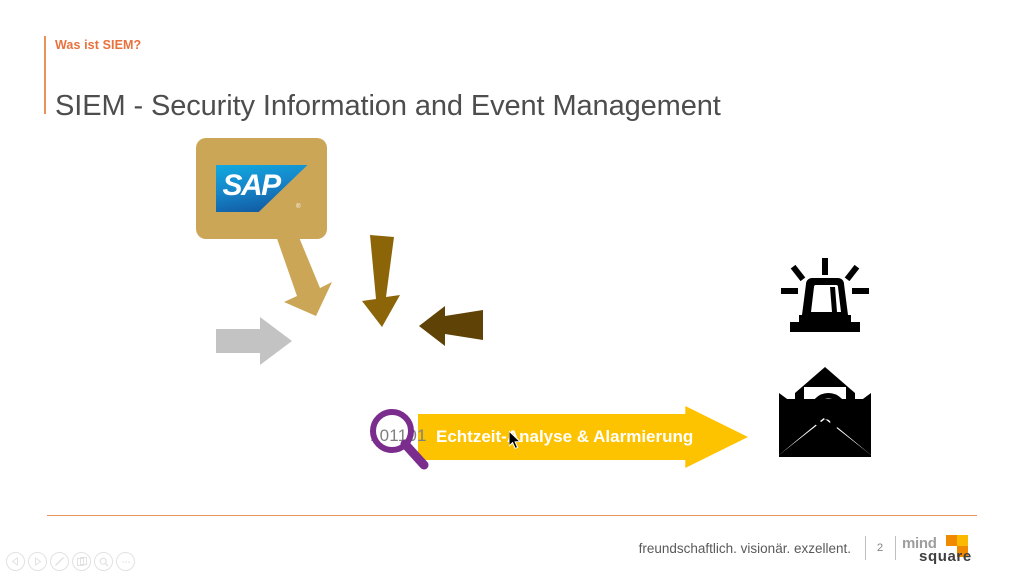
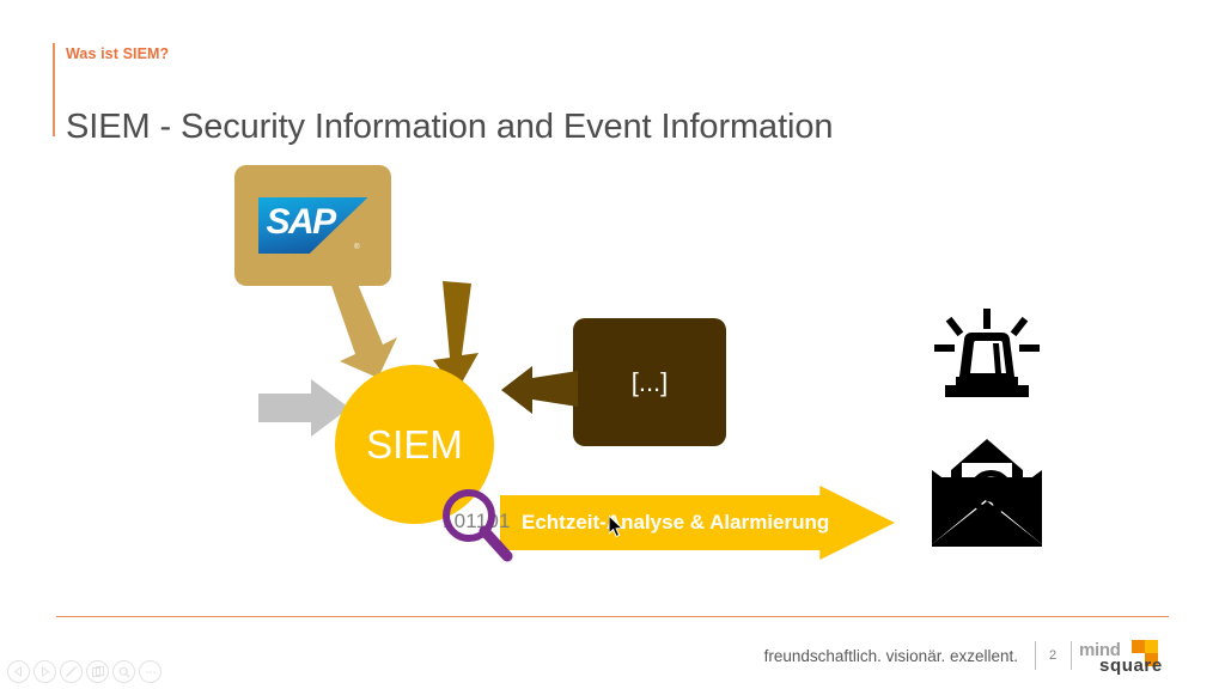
  Was ist SIEM?
- SIEM - Security Information and Event Management
+ SIEM - Security Information and Event Information
  SAP
+ [...]
+ SIEM
  Echtzeit-nalyse & Alarmierung
  freundschaftlich. visionär. exzellent.
  2
  mind
  square
